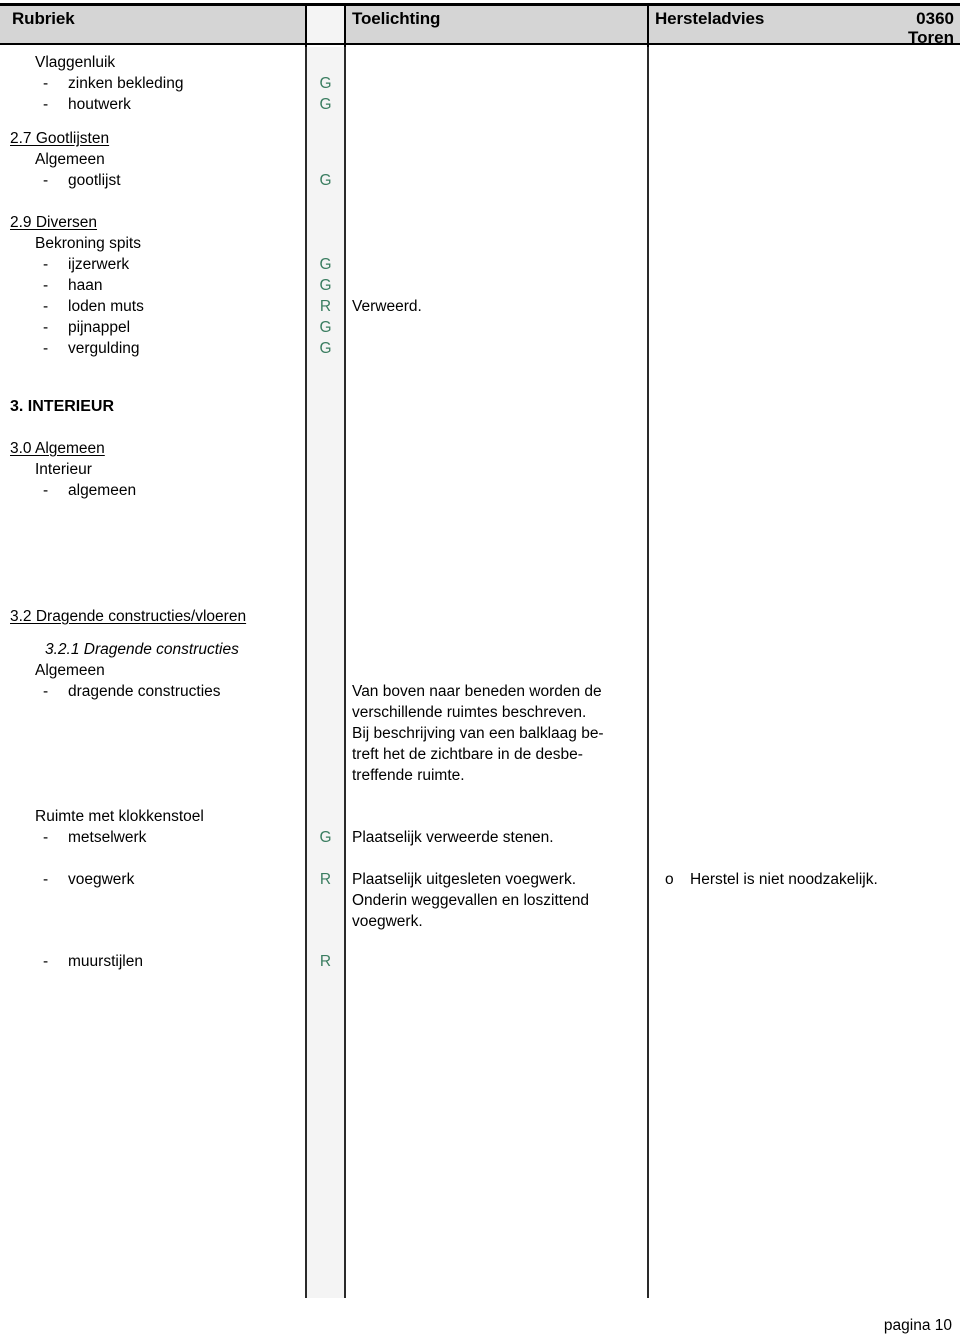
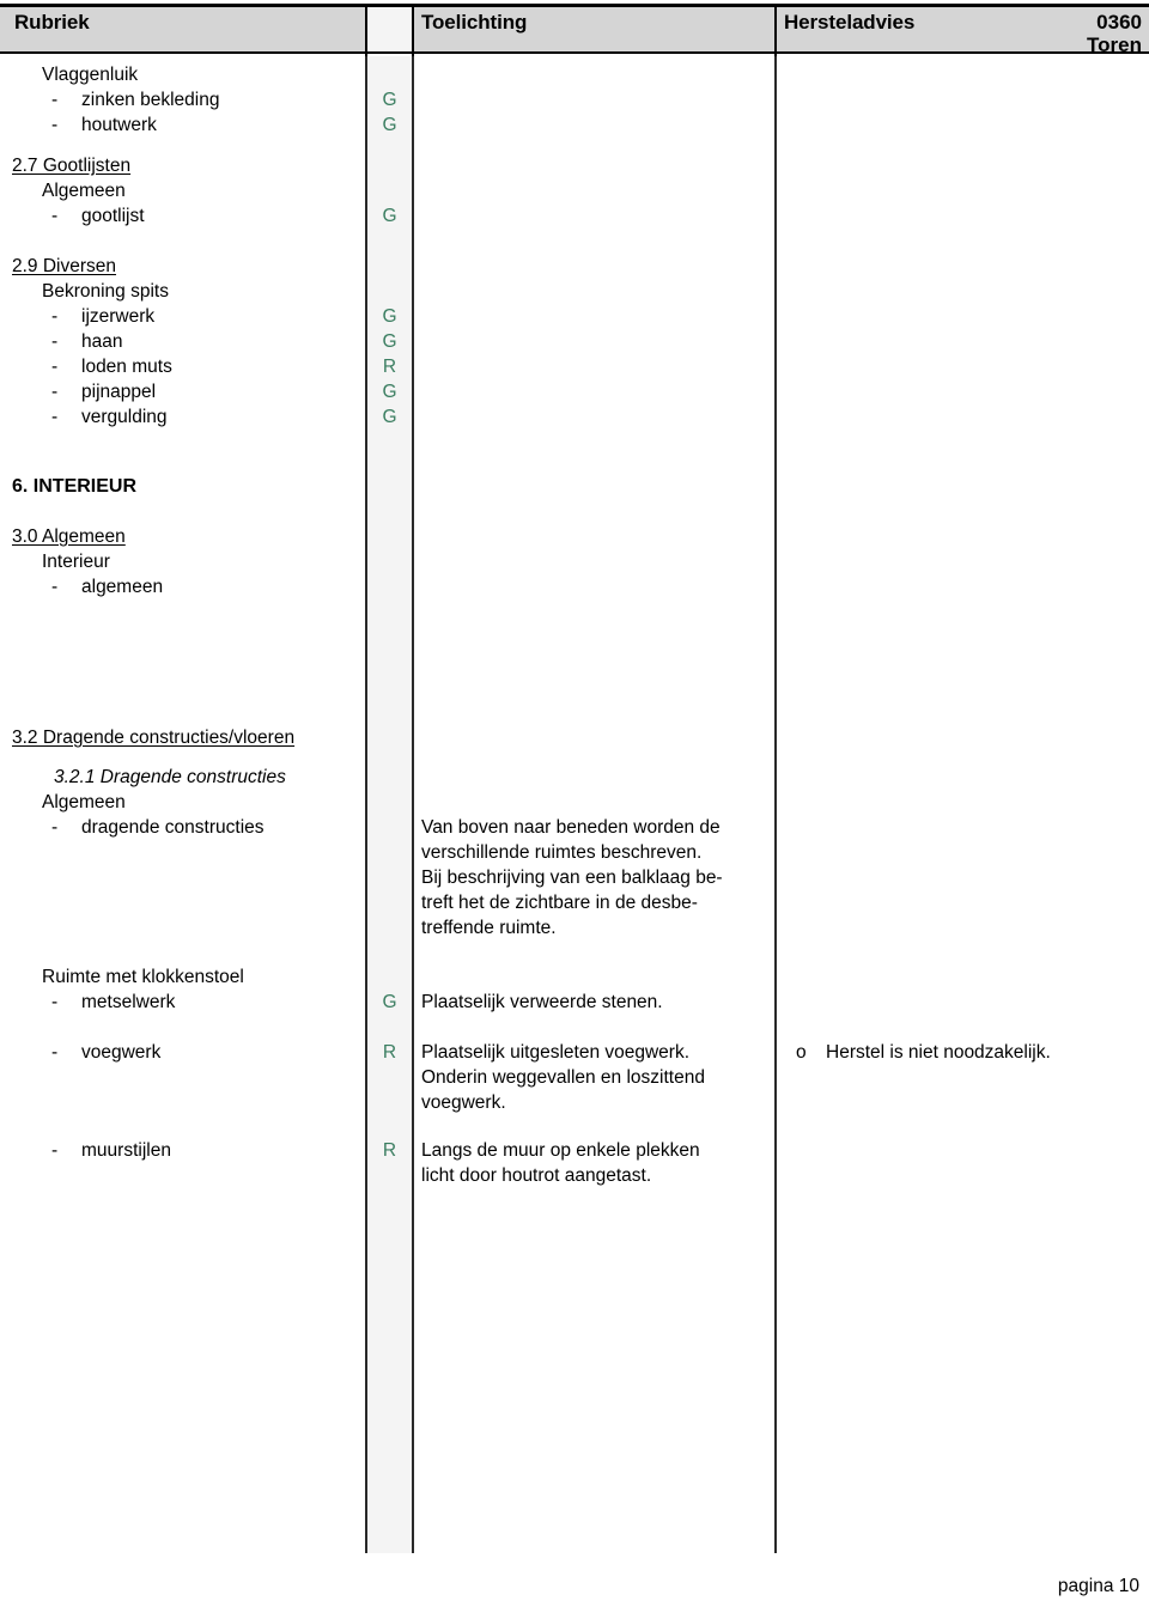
  Rubriek
  Toelichting
  Hersteladvies
  0360
  Toren
  Vlaggenluik
  -
  zinken bekleding
  G
  -
  houtwerk
  G
  2.7 Gootlijsten
  Algemeen
  -
  gootlijst
  G
  2.9 Diversen
  Bekroning spits
  -
  ijzerwerk
  G
  -
  haan
  G
  -
  loden muts
  R
- Verweerd.
  -
  pijnappel
  G
  -
  vergulding
  G
- 3. INTERIEUR
+ 6. INTERIEUR
  3.0 Algemeen
  Interieur
  -
  algemeen
  3.2 Dragende constructies/vloeren
  3.2.1 Dragende constructies
  Algemeen
  -
  dragende constructies
  Van boven naar beneden worden de
  verschillende ruimtes beschreven.
  Bij beschrijving van een balklaag be-
  treft het de zichtbare in de desbe-
  treffende ruimte.
  Ruimte met klokkenstoel
  -
  metselwerk
  G
  Plaatselijk verweerde stenen.
  -
  voegwerk
  R
  Plaatselijk uitgesleten voegwerk.
  Onderin weggevallen en loszittend
  voegwerk.
  o
  Herstel is niet noodzakelijk.
  -
  muurstijlen
  R
+ Langs de muur op enkele plekken
+ licht door houtrot aangetast.
  pagina 10
